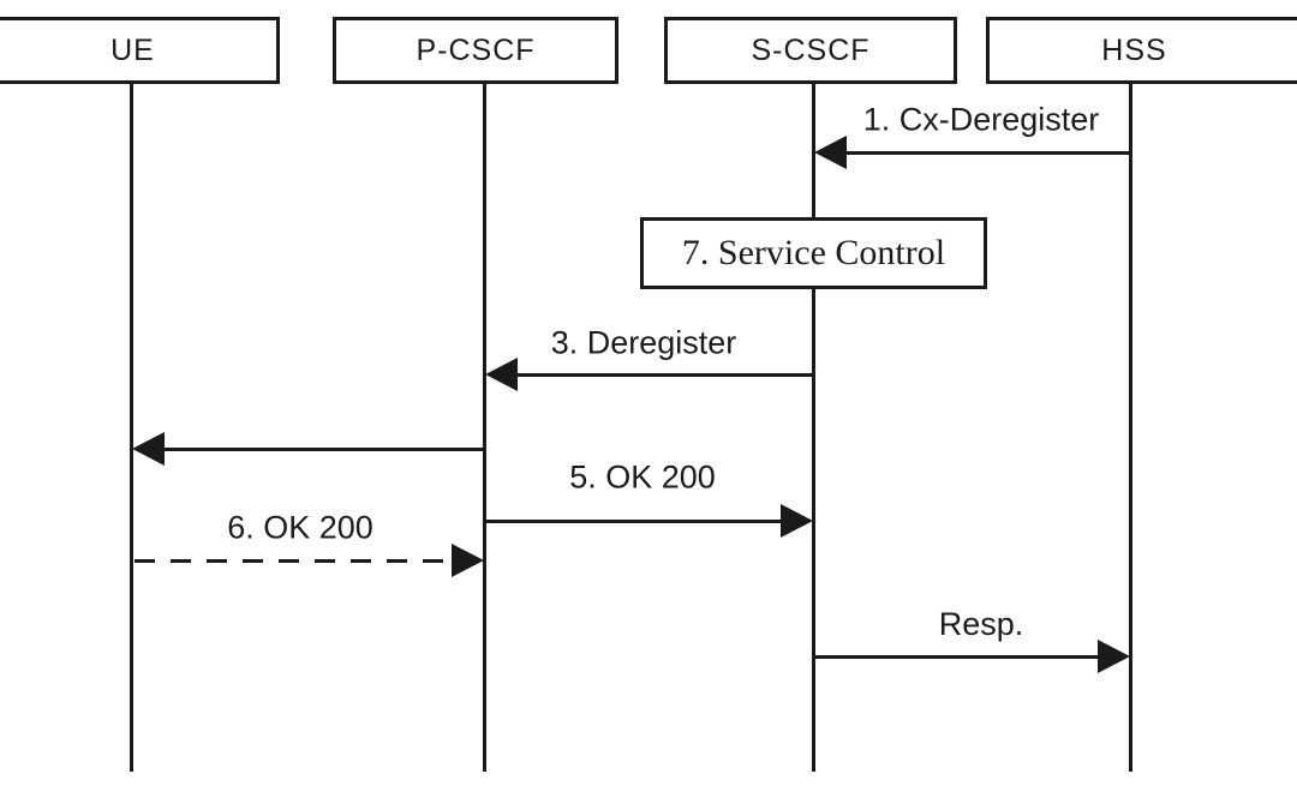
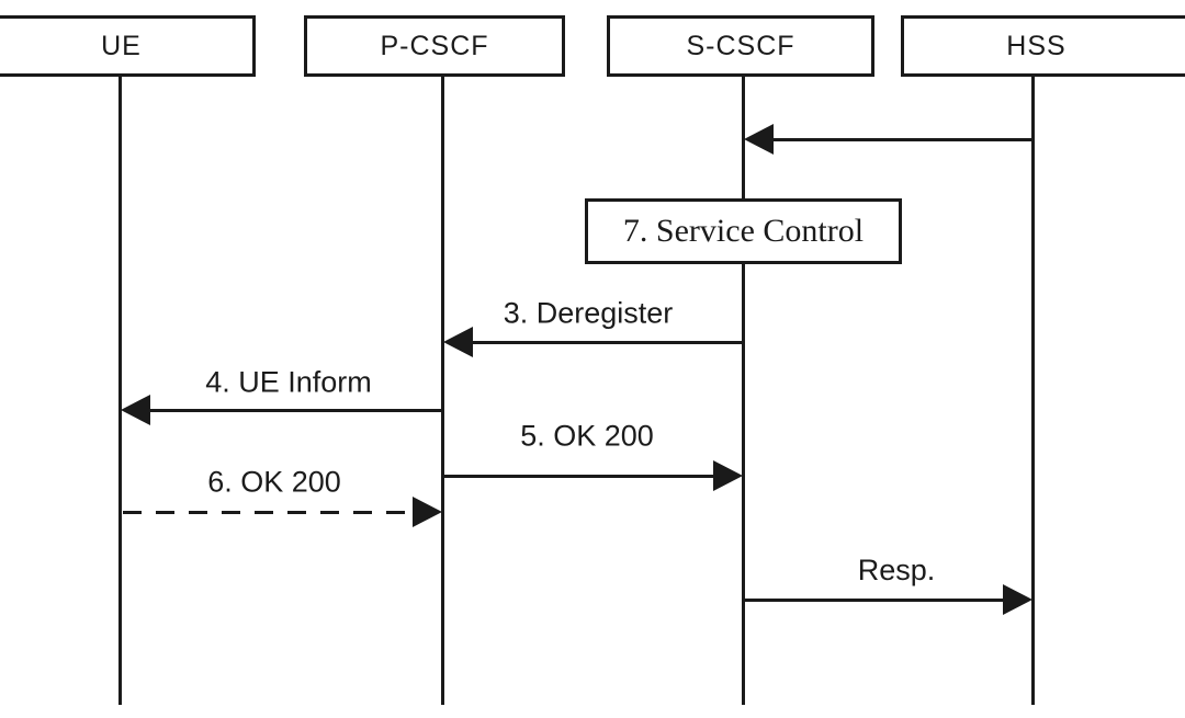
  UE
  P-CSCF
  S-CSCF
  HSS
- 1. Cx-Deregister
  7. Service Control
  3. Deregister
+ 4. UE Inform
  5. OK 200
  6. OK 200
  Resp.
